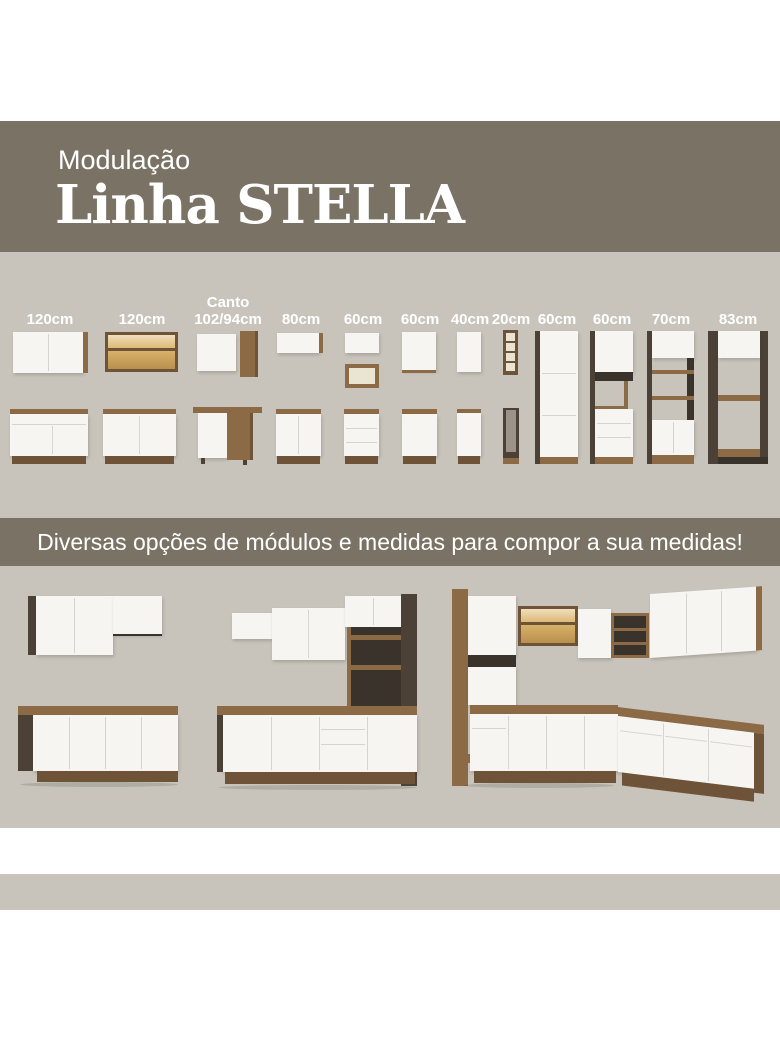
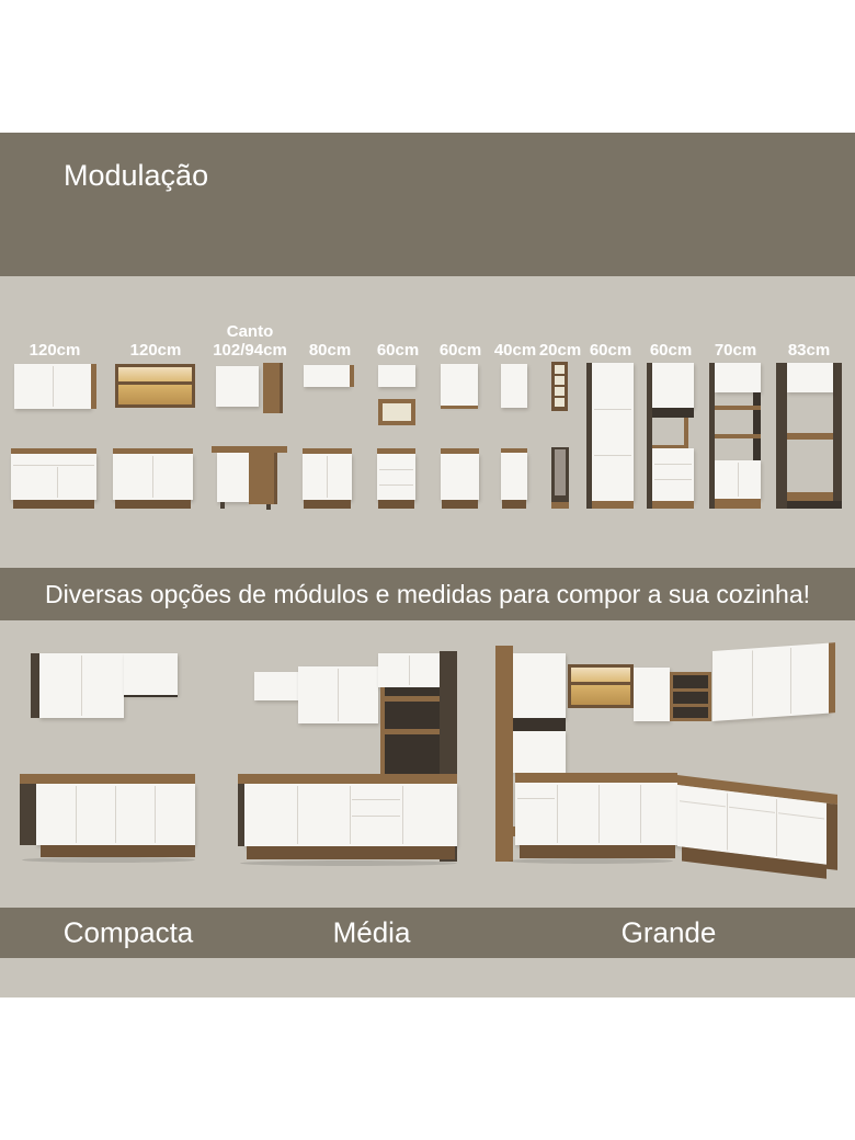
  Modulação
- Linha STELLA
  120cm
  120cm
  Canto
  102/94cm
  80cm
  60cm
  60cm
  40cm
  20cm
  60cm
  60cm
  70cm
  83cm
- Diversas opções de módulos e medidas para compor a sua medidas!
+ Diversas opções de módulos e medidas para compor a sua cozinha!
+ Compacta
+ Média
+ Grande
